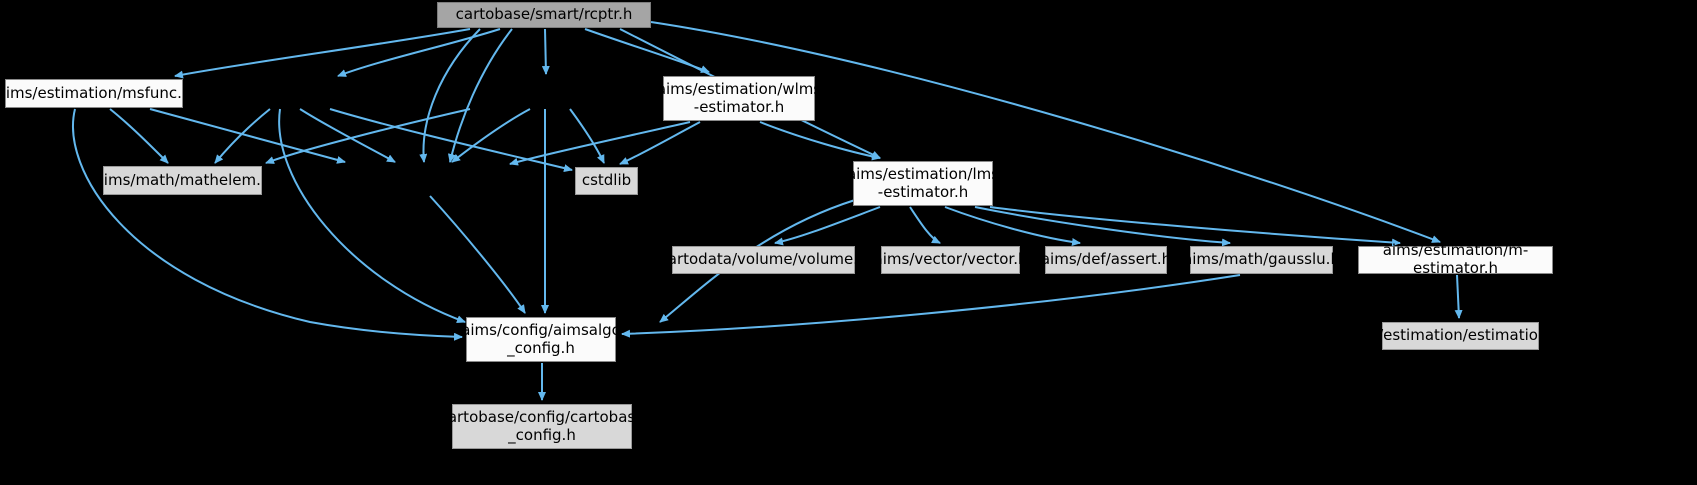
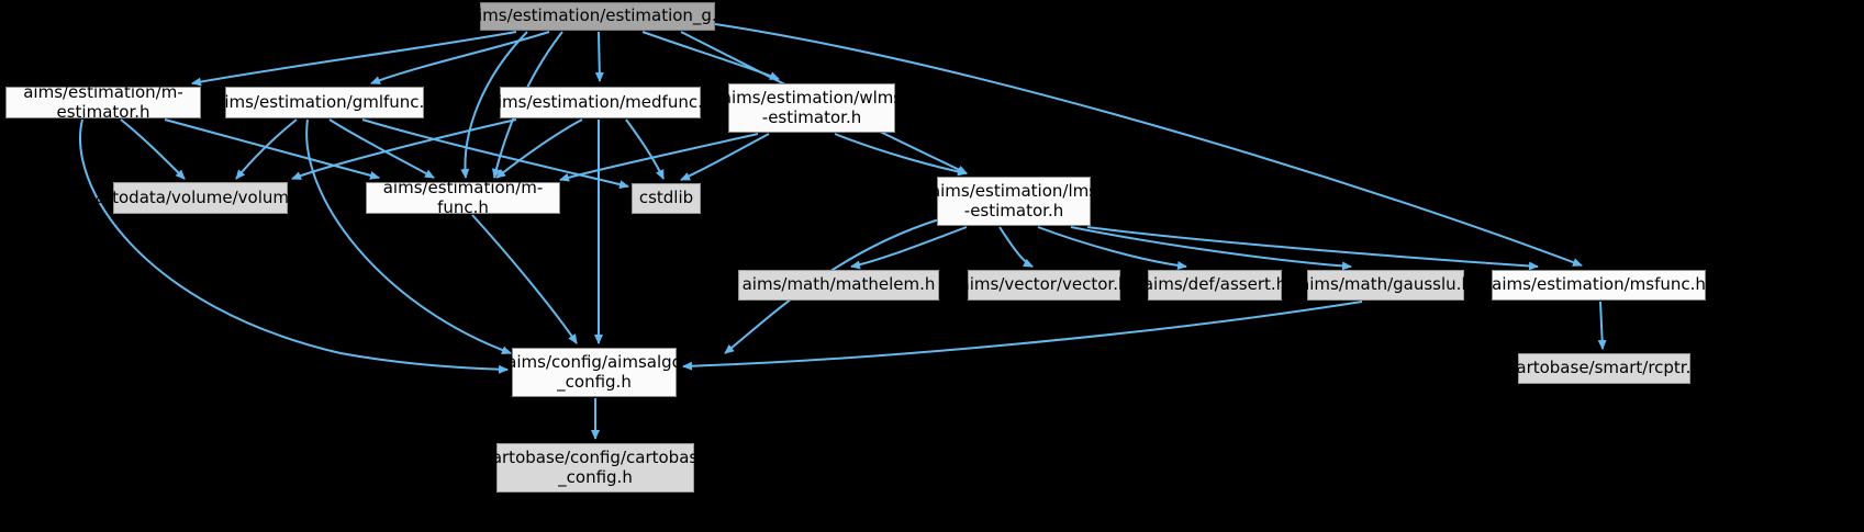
- cartobase/smart/rcptr.h
+ aims/estimation/estimation_g.h
- aims/estimation/msfunc.h
+ aims/estimation/m-estimator.h
+ aims/estimation/gmlfunc.h
+ aims/estimation/medfunc.h
  aims/estimation/wlms
  -estimator.h
- aims/math/mathelem.h
+ cartodata/volume/volume.h
+ aims/estimation/m-func.h
  cstdlib
  aims/estimation/lms
  -estimator.h
- cartodata/volume/volume.h
+ aims/math/mathelem.h
  aims/vector/vector.h
  aims/def/assert.h
  aims/math/gausslu.h
- aims/estimation/m-estimator.h
+ aims/estimation/msfunc.h
  aims/config/aimsalgo
  _config.h
- aims/estimation/estimation_g.h
+ cartobase/smart/rcptr.h
  cartobase/config/cartobase
  _config.h
